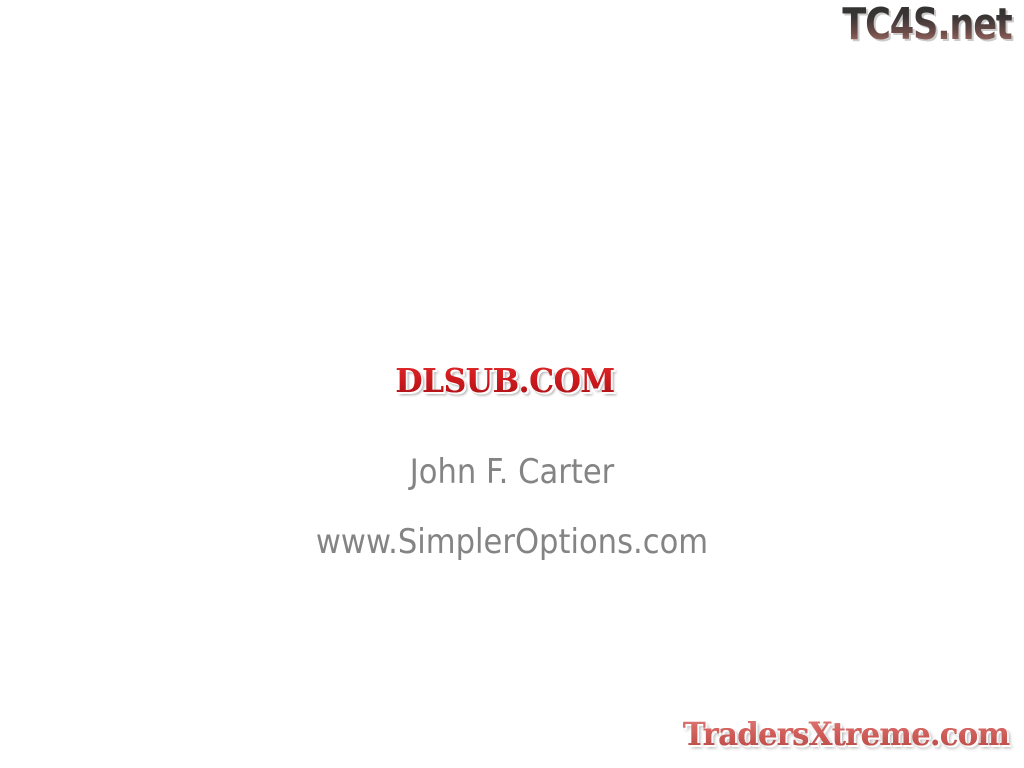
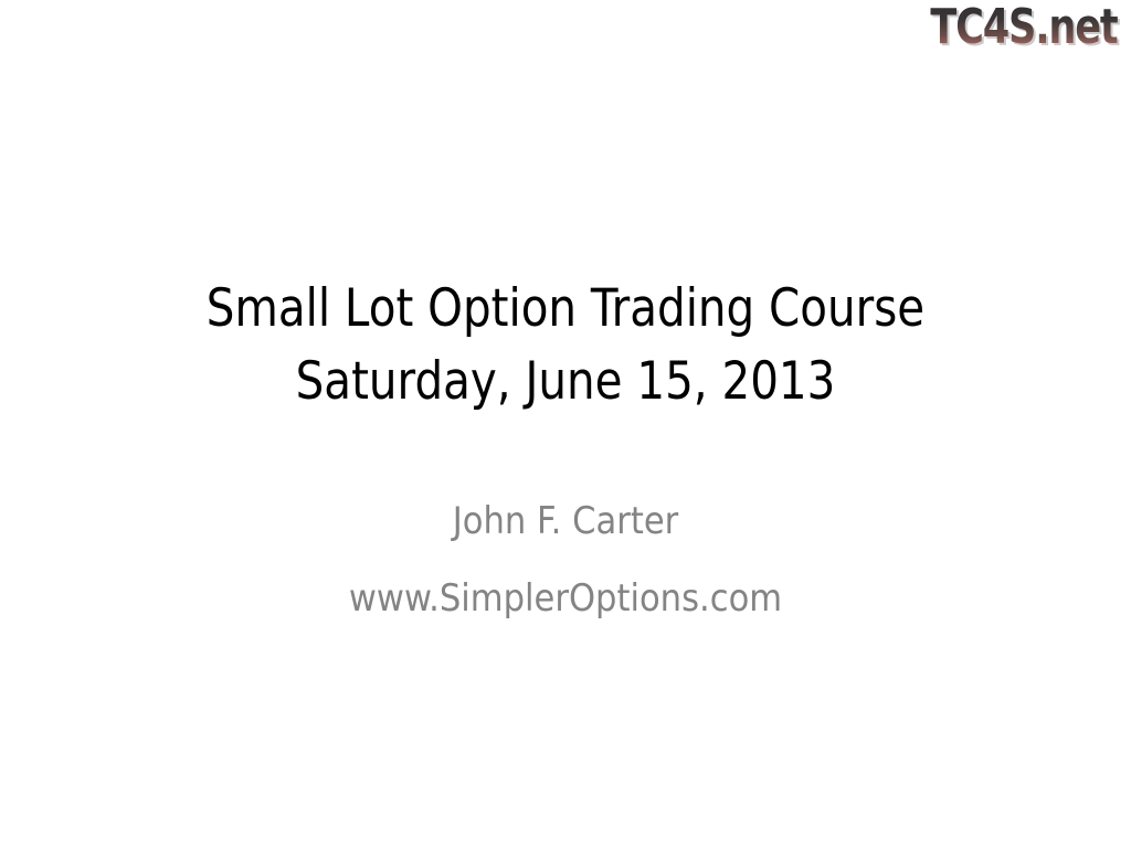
  TC4S.net
+ Small Lot Option Trading Course
+ Saturday, June 15, 2013
  John F. Carter
  www.SimplerOptions.com
- DLSUB.COM
- TradersXtreme.com
